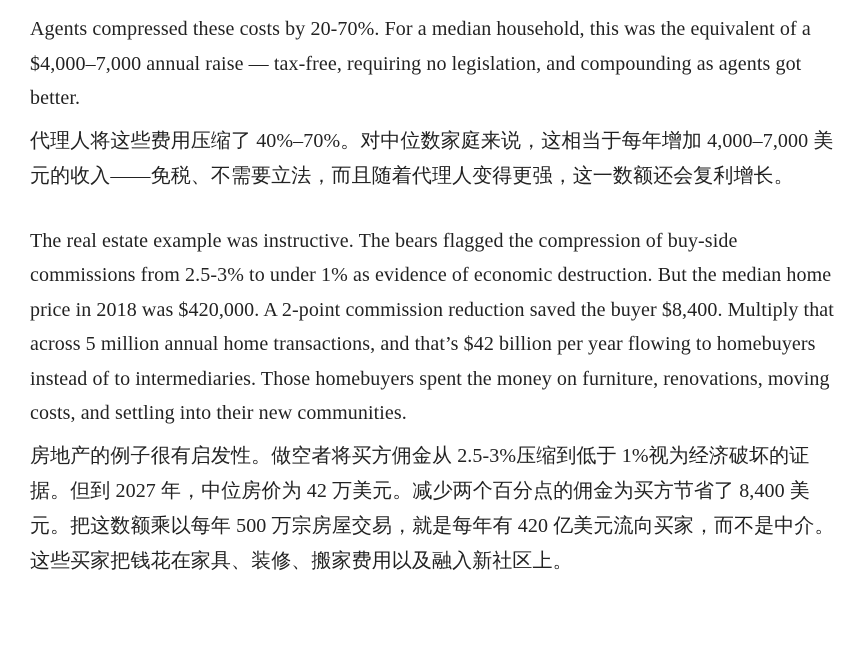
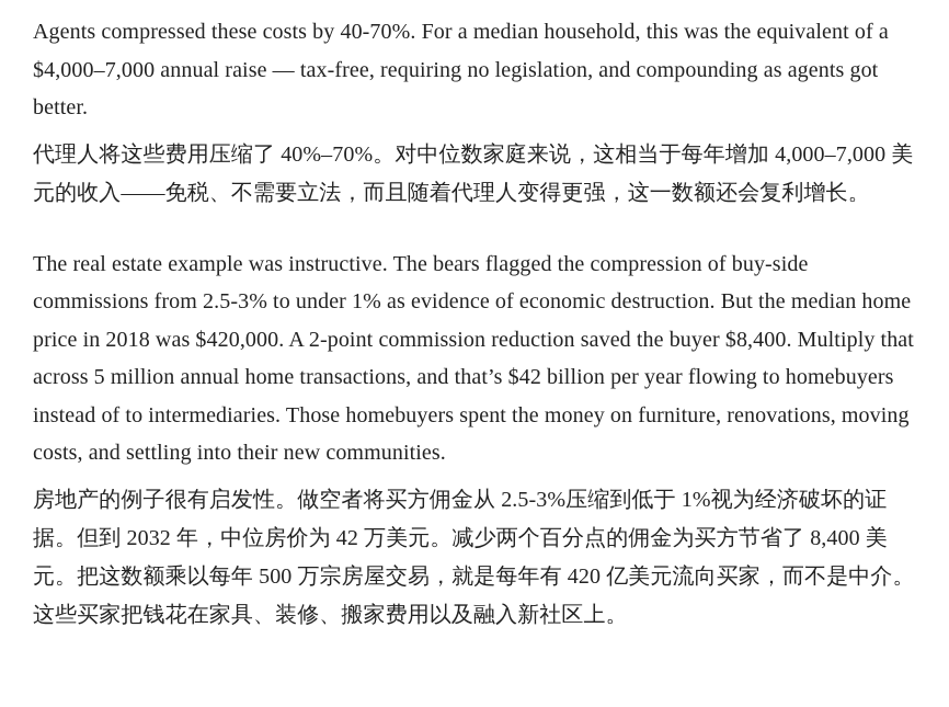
- Agents compressed these costs by 20-70%. For a median household, this was the equivalent of a $4,000–7,000 annual raise — tax-free, requiring no legislation, and compounding as agents got better.
+ Agents compressed these costs by 40-70%. For a median household, this was the equivalent of a $4,000–7,000 annual raise — tax-free, requiring no legislation, and compounding as agents got better.
  代理人将这些费用压缩了 40%–70%。对中位数家庭来说，这相当于每年增加 4,000–7,000 美元的收入——免税、不需要立法，而且随着代理人变得更强，这一数额还会复利增长。
  The real estate example was instructive. The bears flagged the compression of buy-side commissions from 2.5-3% to under 1% as evidence of economic destruction. But the median home price in 2018 was $420,000. A 2-point commission reduction saved the buyer $8,400. Multiply that across 5 million annual home transactions, and that’s $42 billion per year flowing to homebuyers instead of to intermediaries. Those homebuyers spent the money on furniture, renovations, moving costs, and settling into their new communities.
- 房地产的例子很有启发性。做空者将买方佣金从 2.5-3%压缩到低于 1%视为经济破坏的证据。但到 2027 年，中位房价为 42 万美元。减少两个百分点的佣金为买方节省了 8,400 美元。把这数额乘以每年 500 万宗房屋交易，就是每年有 420 亿美元流向买家，而不是中介。这些买家把钱花在家具、装修、搬家费用以及融入新社区上。
+ 房地产的例子很有启发性。做空者将买方佣金从 2.5-3%压缩到低于 1%视为经济破坏的证据。但到 2032 年，中位房价为 42 万美元。减少两个百分点的佣金为买方节省了 8,400 美元。把这数额乘以每年 500 万宗房屋交易，就是每年有 420 亿美元流向买家，而不是中介。这些买家把钱花在家具、装修、搬家费用以及融入新社区上。
